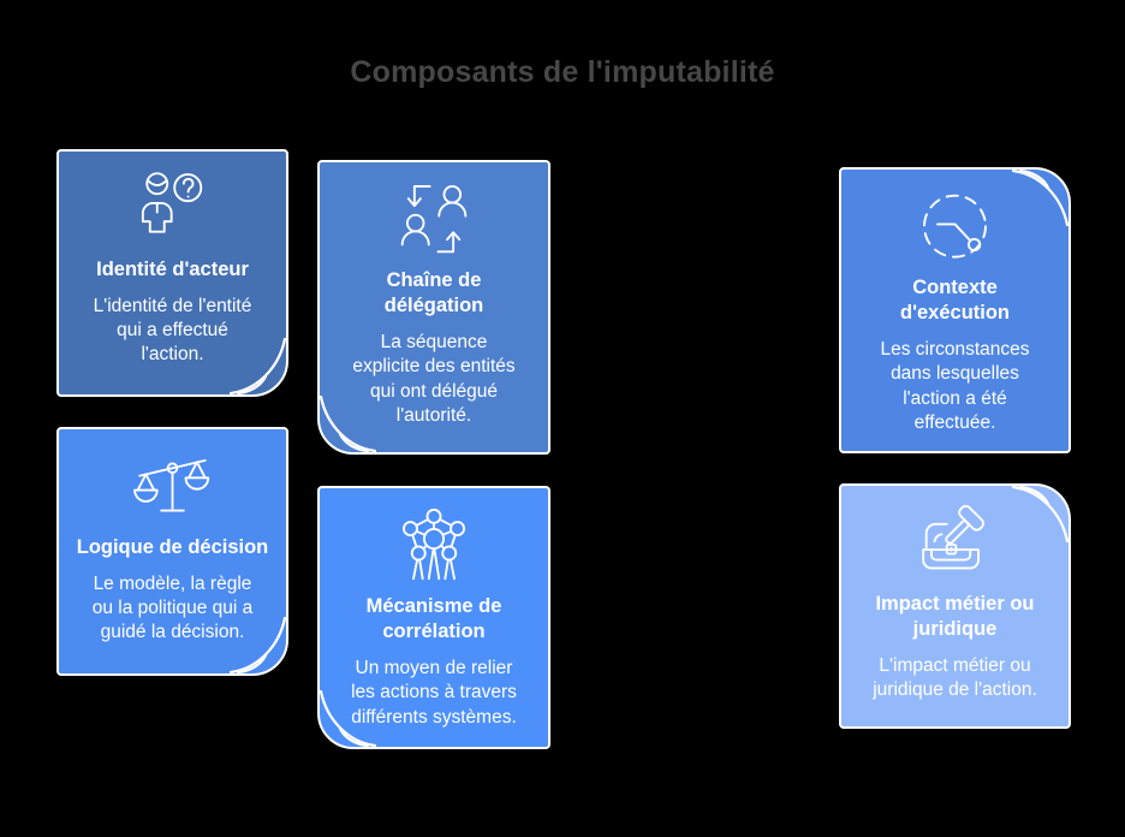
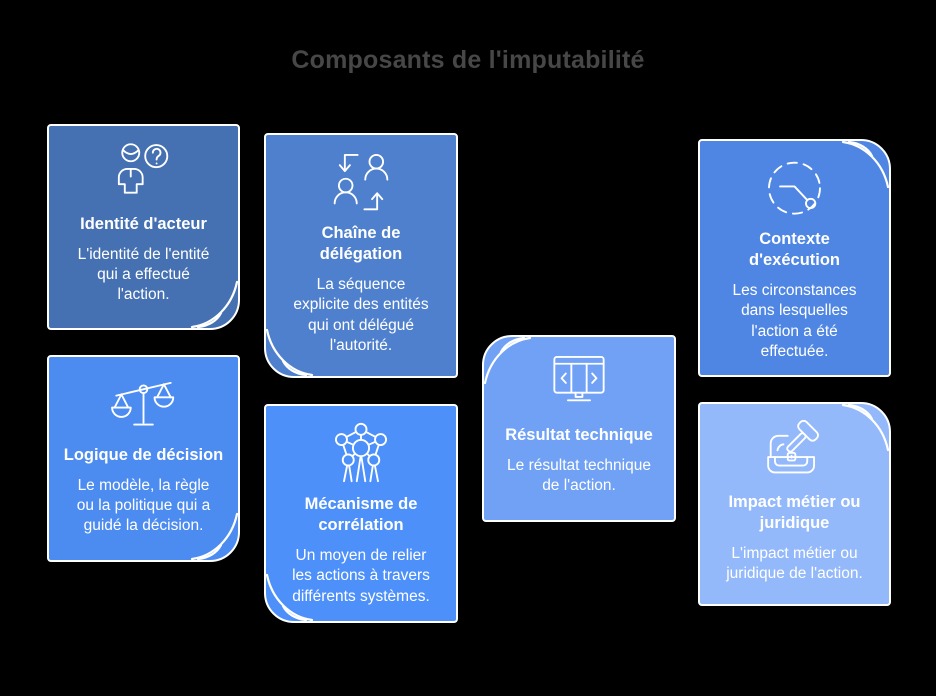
  Composants de l'imputabilité
  Identité d'acteur
  L'identité de l'entité
  qui a effectué
  l'action.
  Chaîne de
  délégation
  La séquence
  explicite des entités
  qui ont délégué
  l'autorité.
  Contexte
  d'exécution
  Les circonstances
  dans lesquelles
  l'action a été
  effectuée.
  Logique de décision
  Le modèle, la règle
  ou la politique qui a
  guidé la décision.
  Mécanisme de
  corrélation
  Un moyen de relier
  les actions à travers
  différents systèmes.
+ Résultat technique
+ Le résultat technique
+ de l'action.
  Impact métier ou
  juridique
  L'impact métier ou
  juridique de l'action.
